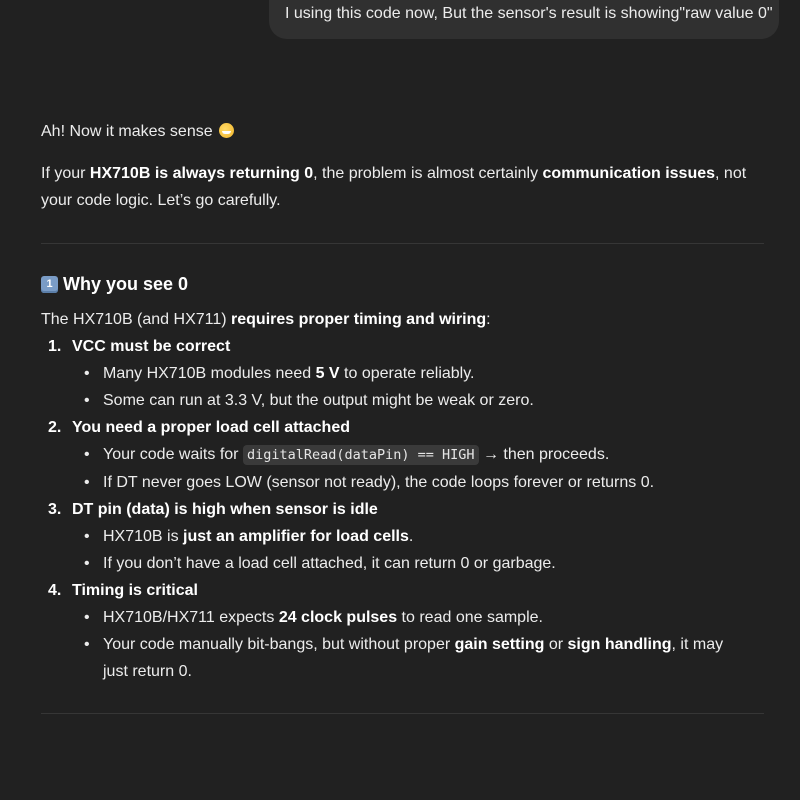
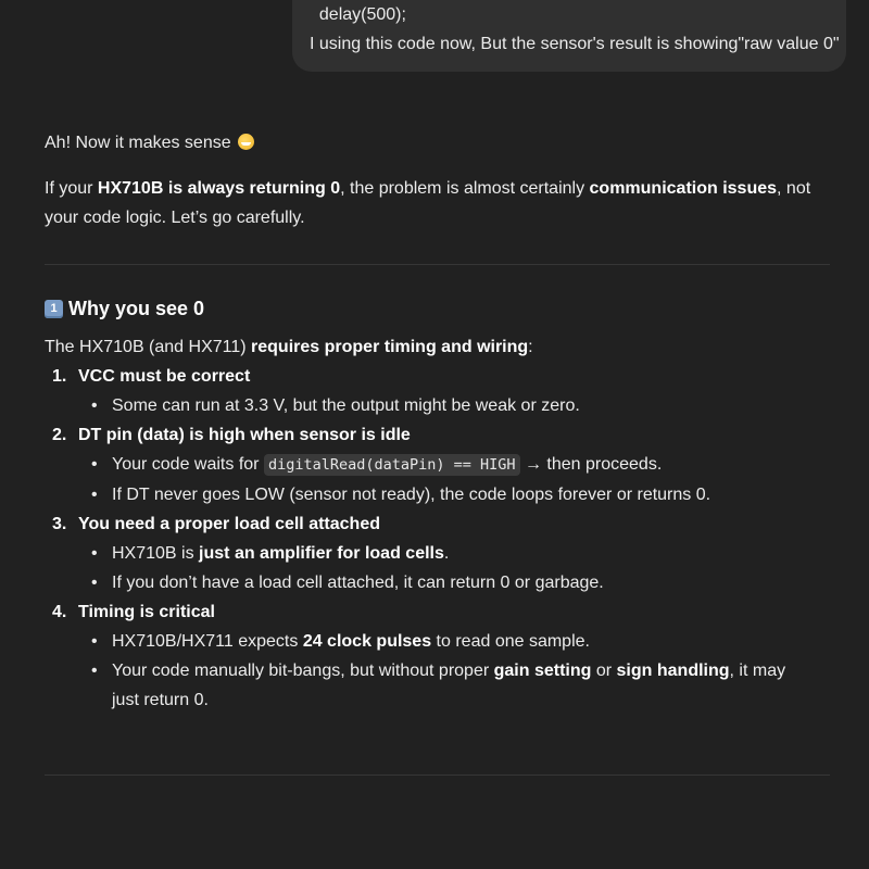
+ delay(500);
  I using this code now, But the sensor's result is showing"raw value 0"
  Ah! Now it makes sense
  If your HX710B is always returning 0, the problem is almost certainly communication issues, not your code logic. Let’s go carefully.
  1
  Why you see 0
  The HX710B (and HX711) requires proper timing and wiring:
  1.
  VCC must be correct
- Many HX710B modules need 5 V to operate reliably.
  Some can run at 3.3 V, but the output might be weak or zero.
  2.
- You need a proper load cell attached
+ DT pin (data) is high when sensor is idle
  Your code waits for digitalRead(dataPin) == HIGH → then proceeds.
  If DT never goes LOW (sensor not ready), the code loops forever or returns 0.
  3.
- DT pin (data) is high when sensor is idle
+ You need a proper load cell attached
  HX710B is just an amplifier for load cells.
  If you don’t have a load cell attached, it can return 0 or garbage.
  4.
  Timing is critical
  HX710B/HX711 expects 24 clock pulses to read one sample.
  Your code manually bit-bangs, but without proper gain setting or sign handling, it may just return 0.
